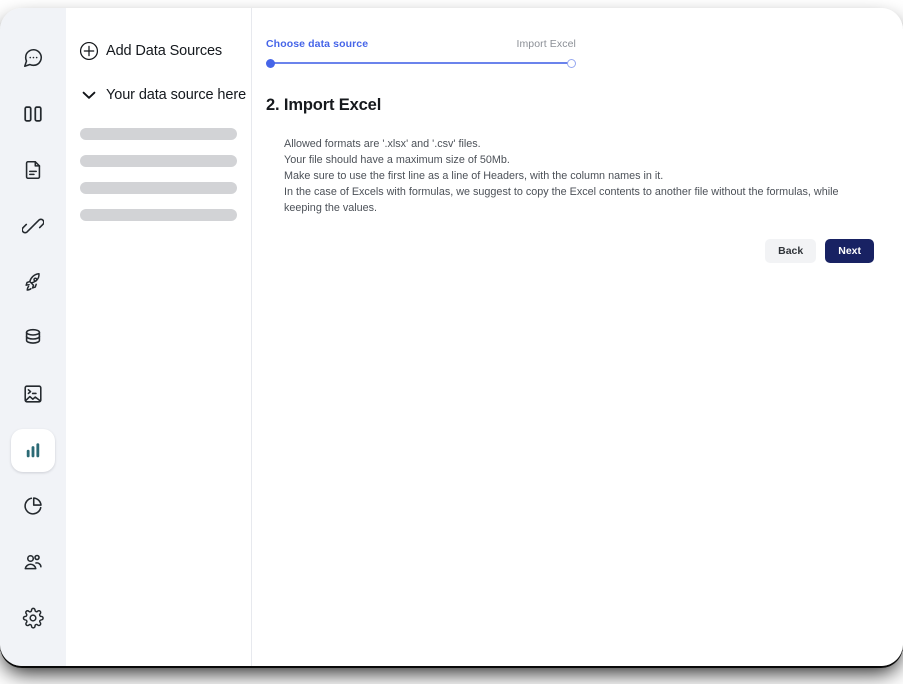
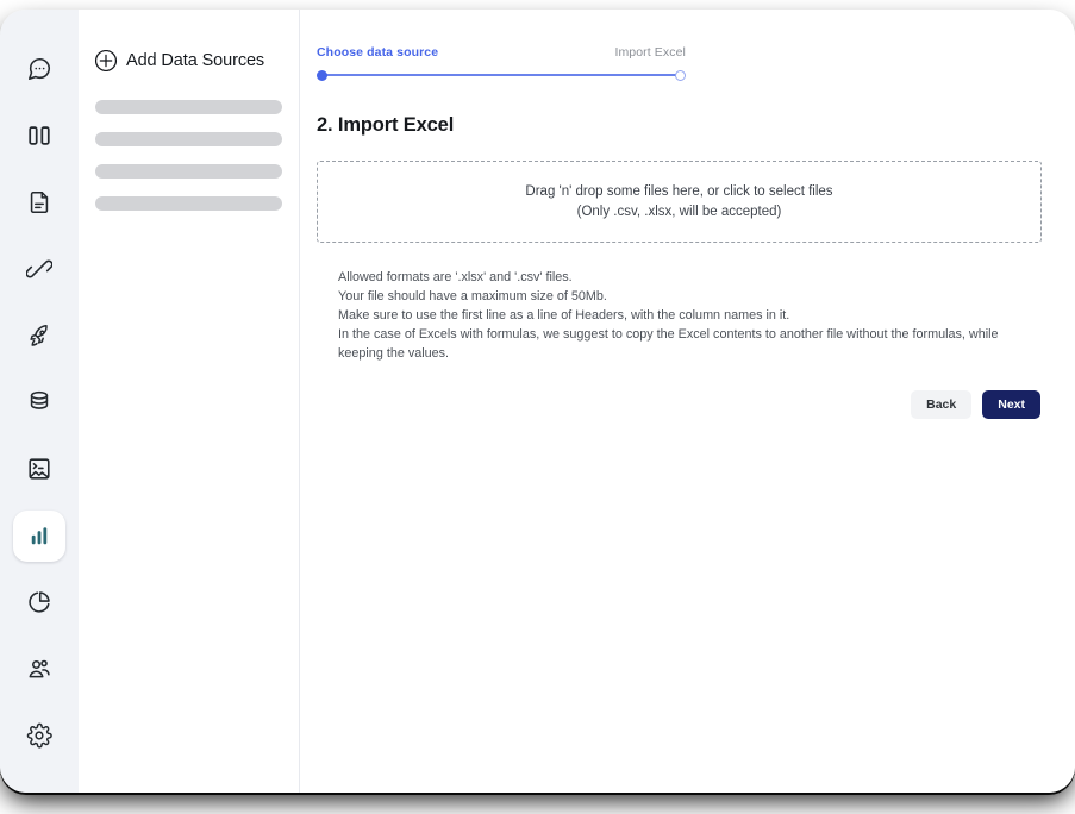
  Add Data Sources
- Your data source here
  Choose data source
  Import Excel
  2. Import Excel
+ Drag 'n' drop some files here, or click to select files
+ (Only .csv, .xlsx, will be accepted)
  Allowed formats are '.xlsx' and '.csv' files.
  Your file should have a maximum size of 50Mb.
  Make sure to use the first line as a line of Headers, with the column names in it.
  In the case of Excels with formulas, we suggest to copy the Excel contents to another file without the formulas, while keeping the values.
  Back
  Next
